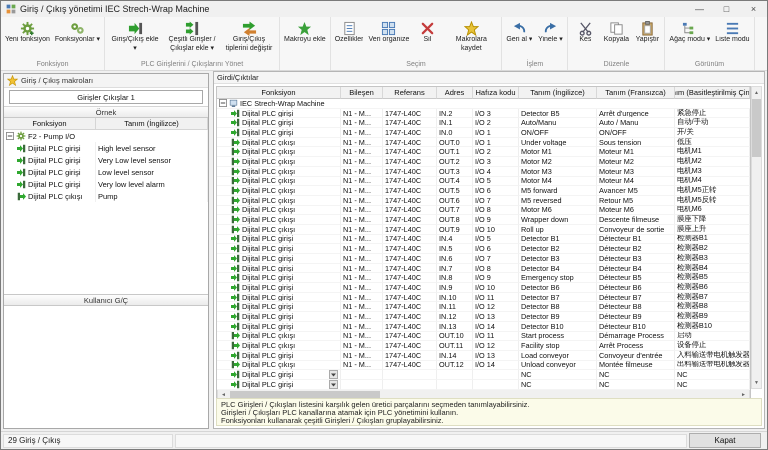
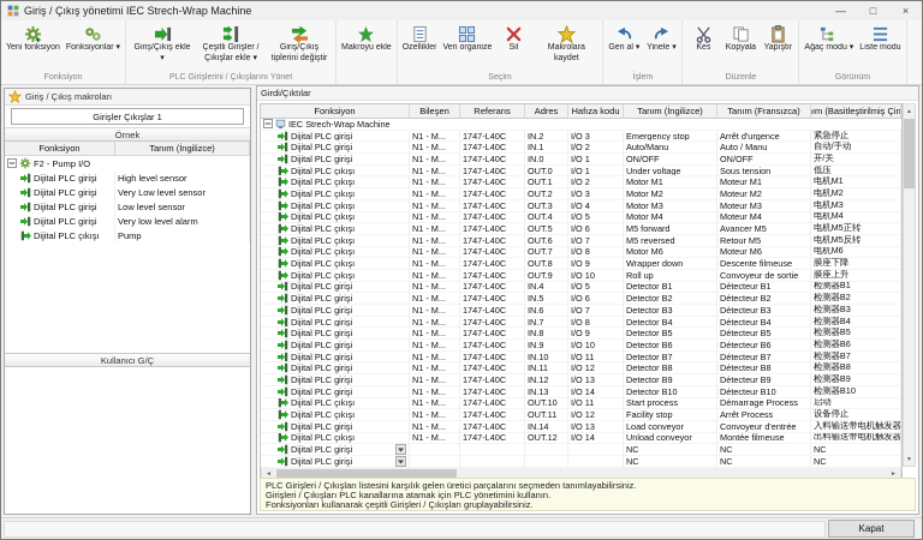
  Giriş / Çıkış yönetimi IEC Strech-Wrap Machine
  —
  □
  ×
  Giriş / Çıkış makroları
  Girişler Çıkışlar 1
  Örnek
  Fonksiyon
  Tanım (İngilizce)
  F2 - Pump I/O
  Dijital PLC girişi
  High level sensor
  Dijital PLC girişi
  Very Low level sensor
  Dijital PLC girişi
  Low level sensor
  Dijital PLC girişi
  Very low level alarm
  Dijital PLC çıkışı
  Pump
  Kullanıcı G/Ç
  Girdi/Çıktılar
  Fonksiyon
  Bileşen
  Referans
  Adres
  Hafıza kodu
  Tanım (İngilizce)
  Tanım (Fransızca)
  ım (Basitleştirilmiş Çin
  IEC Strech-Wrap Machine
  Dijital PLC girişi
  N1 - M...
  1747-L40C
  IN.2
  I/O 3
- Detector B5
+ Emergency stop
  Arrêt d'urgence
  紧急停止
  Dijital PLC girişi
  N1 - M...
  1747-L40C
  IN.1
  I/O 2
  Auto/Manu
  Auto / Manu
  自动/手动
  Dijital PLC girişi
  N1 - M...
  1747-L40C
  IN.0
  I/O 1
  ON/OFF
  ON/OFF
  开/关
  Dijital PLC çıkışı
  N1 - M...
  1747-L40C
  OUT.0
  I/O 1
  Under voltage
  Sous tension
  低压
  Dijital PLC çıkışı
  N1 - M...
  1747-L40C
  OUT.1
  I/O 2
  Motor M1
  Moteur M1
  电机M1
  Dijital PLC çıkışı
  N1 - M...
  1747-L40C
  OUT.2
  I/O 3
  Motor M2
  Moteur M2
  电机M2
  Dijital PLC çıkışı
  N1 - M...
  1747-L40C
  OUT.3
  I/O 4
  Motor M3
  Moteur M3
  电机M3
  Dijital PLC çıkışı
  N1 - M...
  1747-L40C
  OUT.4
  I/O 5
  Motor M4
  Moteur M4
  电机M4
  Dijital PLC çıkışı
  N1 - M...
  1747-L40C
  OUT.5
  I/O 6
  M5 forward
  Avancer M5
  电机M5正转
  Dijital PLC çıkışı
  N1 - M...
  1747-L40C
  OUT.6
  I/O 7
  M5 reversed
  Retour M5
  电机M5反转
  Dijital PLC çıkışı
  N1 - M...
  1747-L40C
  OUT.7
  I/O 8
  Motor M6
  Moteur M6
  电机M6
  Dijital PLC çıkışı
  N1 - M...
  1747-L40C
  OUT.8
  I/O 9
  Wrapper down
  Descente filmeuse
  膜座下降
  Dijital PLC çıkışı
  N1 - M...
  1747-L40C
  OUT.9
  I/O 10
  Roll up
  Convoyeur de sortie
  膜座上升
  Dijital PLC girişi
  N1 - M...
  1747-L40C
  IN.4
  I/O 5
  Detector B1
  Détecteur B1
  检测器B1
  Dijital PLC girişi
  N1 - M...
  1747-L40C
  IN.5
  I/O 6
  Detector B2
  Détecteur B2
  检测器B2
  Dijital PLC girişi
  N1 - M...
  1747-L40C
  IN.6
  I/O 7
  Detector B3
  Détecteur B3
  检测器B3
  Dijital PLC girişi
  N1 - M...
  1747-L40C
  IN.7
  I/O 8
  Detector B4
  Détecteur B4
  检测器B4
  Dijital PLC girişi
  N1 - M...
  1747-L40C
  IN.8
  I/O 9
- Emergency stop
+ Detector B5
  Détecteur B5
  检测器B5
  Dijital PLC girişi
  N1 - M...
  1747-L40C
  IN.9
  I/O 10
  Detector B6
  Détecteur B6
  检测器B6
  Dijital PLC girişi
  N1 - M...
  1747-L40C
  IN.10
  I/O 11
  Detector B7
  Détecteur B7
  检测器B7
  Dijital PLC girişi
  N1 - M...
  1747-L40C
  IN.11
  I/O 12
  Detector B8
  Détecteur B8
  检测器B8
  Dijital PLC girişi
  N1 - M...
  1747-L40C
  IN.12
  I/O 13
  Detector B9
  Détecteur B9
  检测器B9
  Dijital PLC girişi
  N1 - M...
  1747-L40C
  IN.13
  I/O 14
  Detector B10
  Détecteur B10
  检测器B10
  Dijital PLC çıkışı
  N1 - M...
  1747-L40C
  OUT.10
  I/O 11
  Start process
  Démarrage Process
  启动
  Dijital PLC çıkışı
  N1 - M...
  1747-L40C
  OUT.11
  I/O 12
  Facility stop
  Arrêt Process
  设备停止
  Dijital PLC girişi
  N1 - M...
  1747-L40C
  IN.14
  I/O 13
  Load conveyor
  Convoyeur d'entrée
  入料输送带电机触发器
  Dijital PLC çıkışı
  N1 - M...
  1747-L40C
  OUT.12
  I/O 14
  Unload conveyor
  Montée filmeuse
  出料输送带电机触发器
  Dijital PLC girişi
  NC
  NC
  NC
  Dijital PLC girişi
  NC
  NC
  NC
  PLC Girişleri / Çıkışları listesini karşılık gelen üretici parçalarını seçmeden tanımlayabilirsiniz.
  Girişleri / Çıkışları PLC kanallarına atamak için PLC yönetimini kullanın.
  Fonksiyonları kullanarak çeşitli Girişleri / Çıkışları gruplayabilirsiniz.
- 29 Giriş / Çıkış
  Kapat
